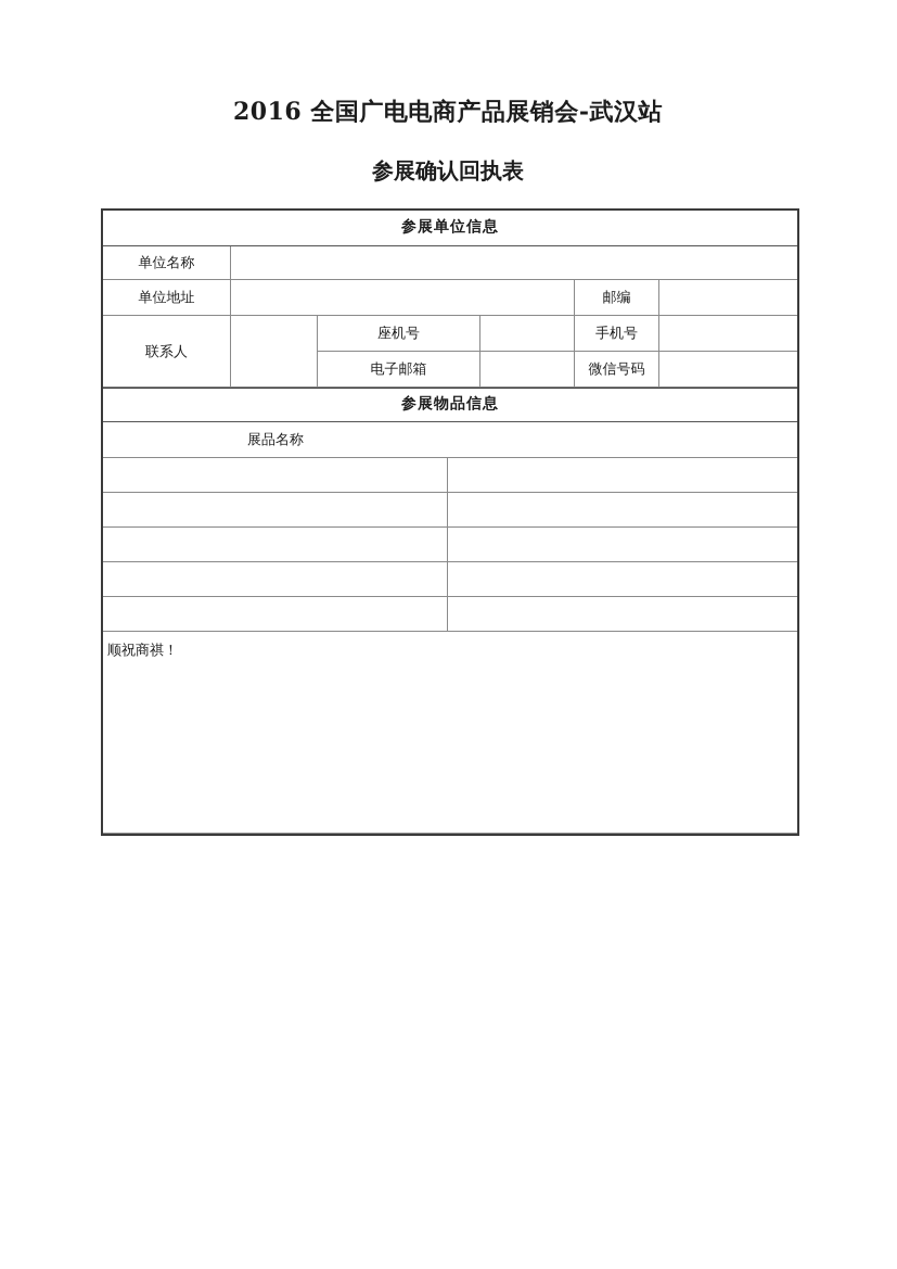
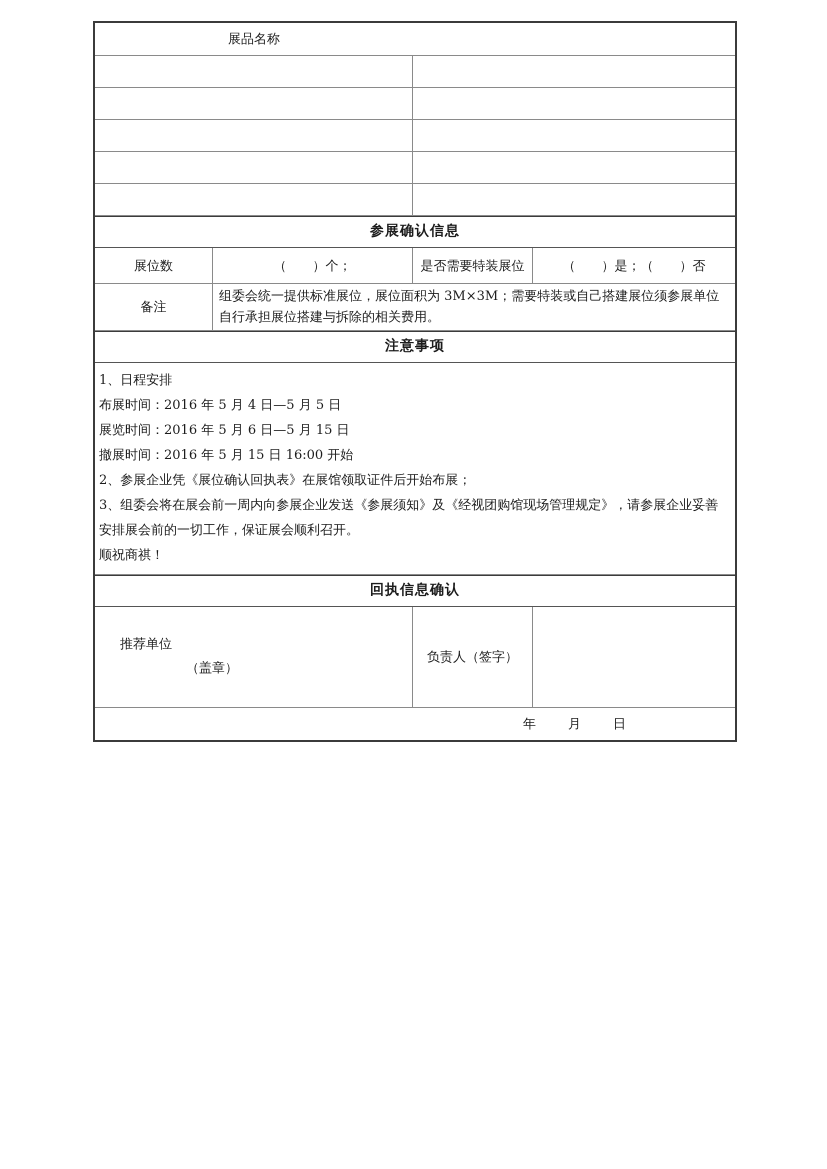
- 2016 全国广电电商产品展销会-武汉站
- 参展确认回执表
- 参展单位信息
- 单位名称
- 单位地址
- 邮编
- 联系人
- 座机号
- 手机号
- 电子邮箱
- 微信号码
- 参展物品信息
  展品名称
+ 参展确认信息
+ 展位数
+ （ ）个；
+ 是否需要特装展位
+ （ ）是；（ ）否
+ 备注
+ 组委会统一提供标准展位，展位面积为 3M×3M；需要特装或自己搭建展位须参展单位自行承担展位搭建与拆除的相关费用。
+ 注意事项
+ 1、日程安排
+ 布展时间：2016 年 5 月 4 日—5 月 5 日
+ 展览时间：2016 年 5 月 6 日—5 月 15 日
+ 撤展时间：2016 年 5 月 15 日 16:00 开始
+ 2、参展企业凭《展位确认回执表》在展馆领取证件后开始布展；
+ 3、组委会将在展会前一周内向参展企业发送《参展须知》及《经视团购馆现场管理规定》，请参展企业妥善安排展会前的一切工作，保证展会顺利召开。
  顺祝商祺！
+ 回执信息确认
+ 推荐单位
+ （盖章）
+ 负责人（签字）
+ 年 月 日
